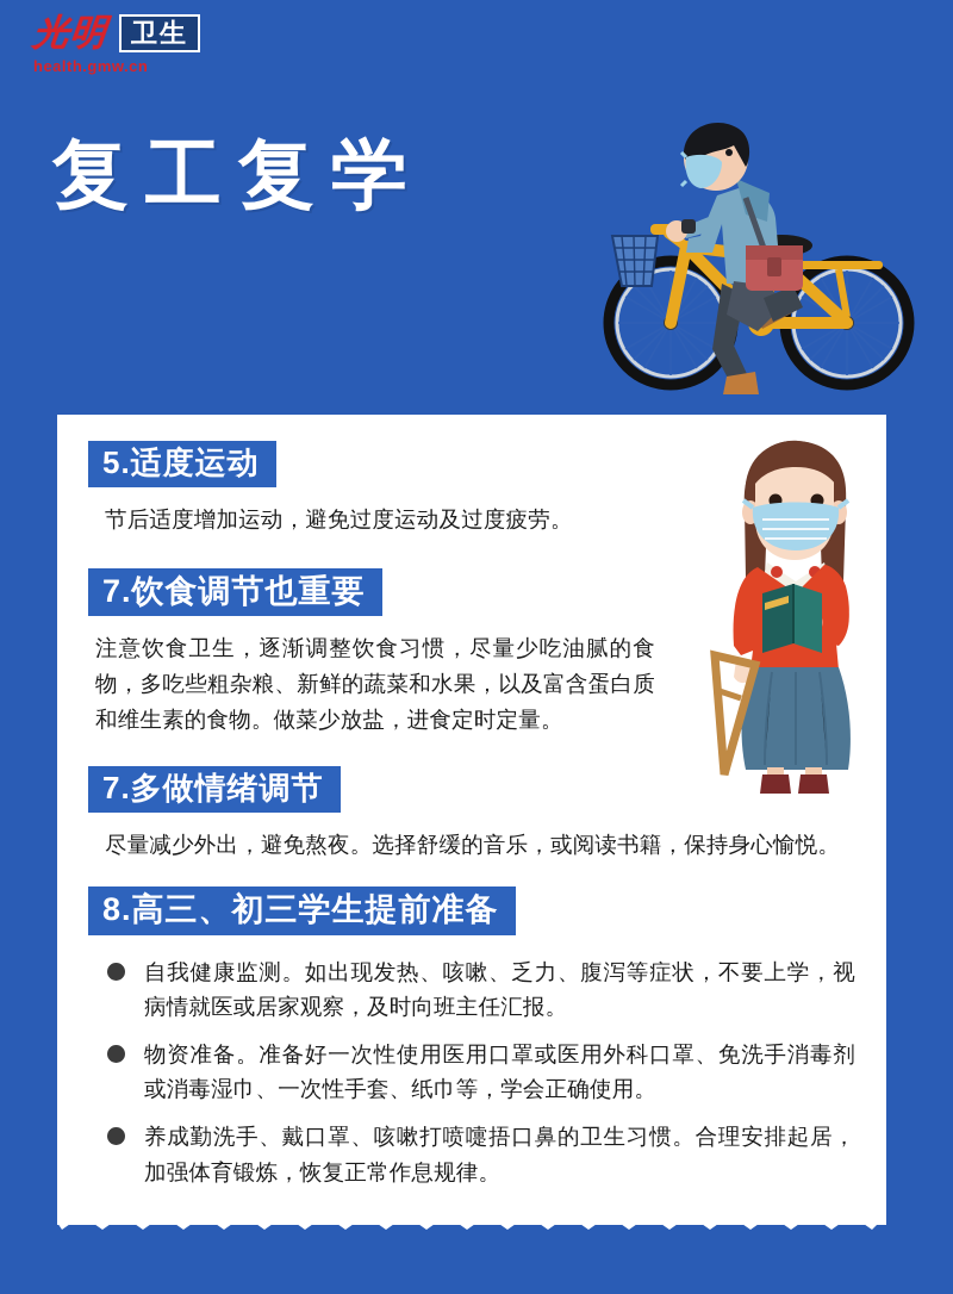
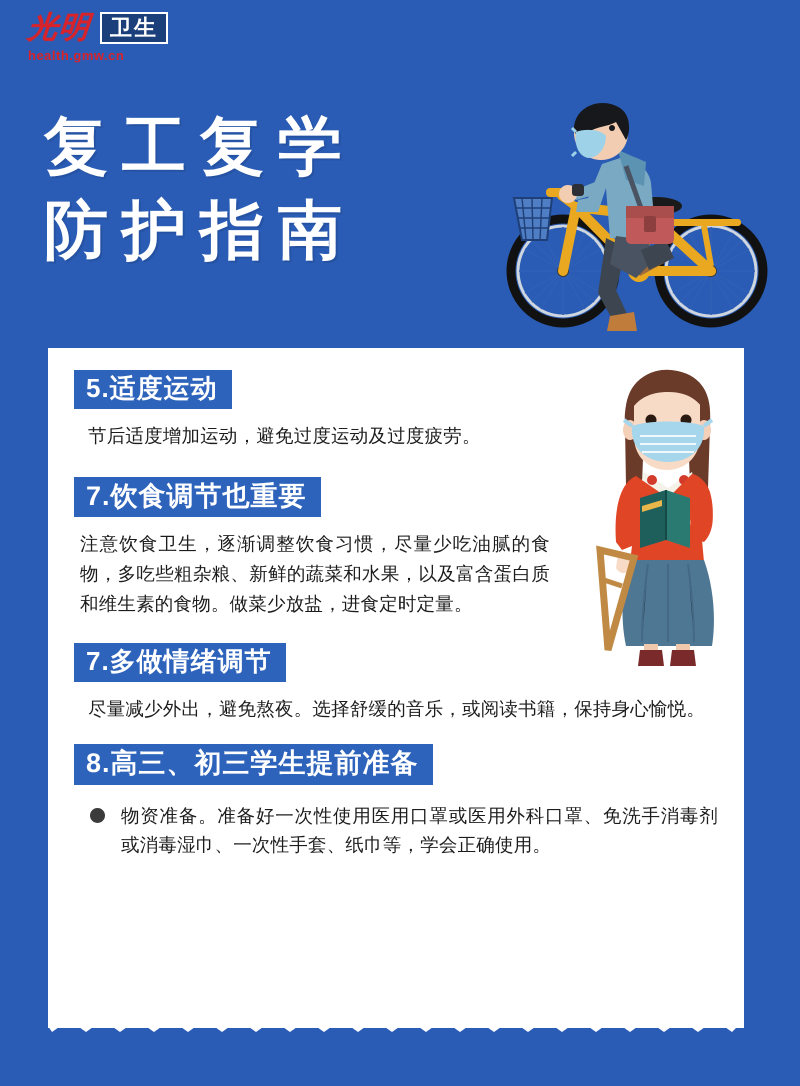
  卫生
  health.gmw.cn
  复工复学
+ 防护指南
  5.适度运动
  节后适度增加运动，避免过度运动及过度疲劳。
  7.饮食调节也重要
  注意饮食卫生，逐渐调整饮食习惯，尽量少吃油腻的食物，多吃些粗杂粮、新鲜的蔬菜和水果，以及富含蛋白质和维生素的食物。做菜少放盐，进食定时定量。
  7.多做情绪调节
  尽量减少外出，避免熬夜。选择舒缓的音乐，或阅读书籍，保持身心愉悦。
  8.高三、初三学生提前准备
- 自我健康监测。如出现发热、咳嗽、乏力、腹泻等症状，不要上学，视病情就医或居家观察，及时向班主任汇报。
  物资准备。准备好一次性使用医用口罩或医用外科口罩、免洗手消毒剂或消毒湿巾、一次性手套、纸巾等，学会正确使用。
- 养成勤洗手、戴口罩、咳嗽打喷嚏捂口鼻的卫生习惯。合理安排起居，加强体育锻炼，恢复正常作息规律。
